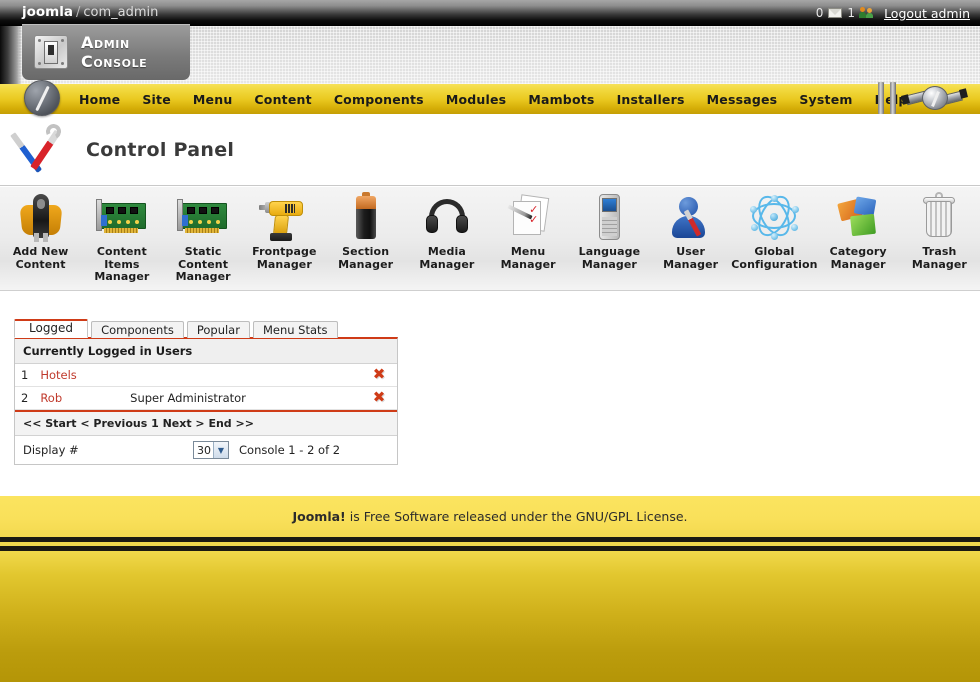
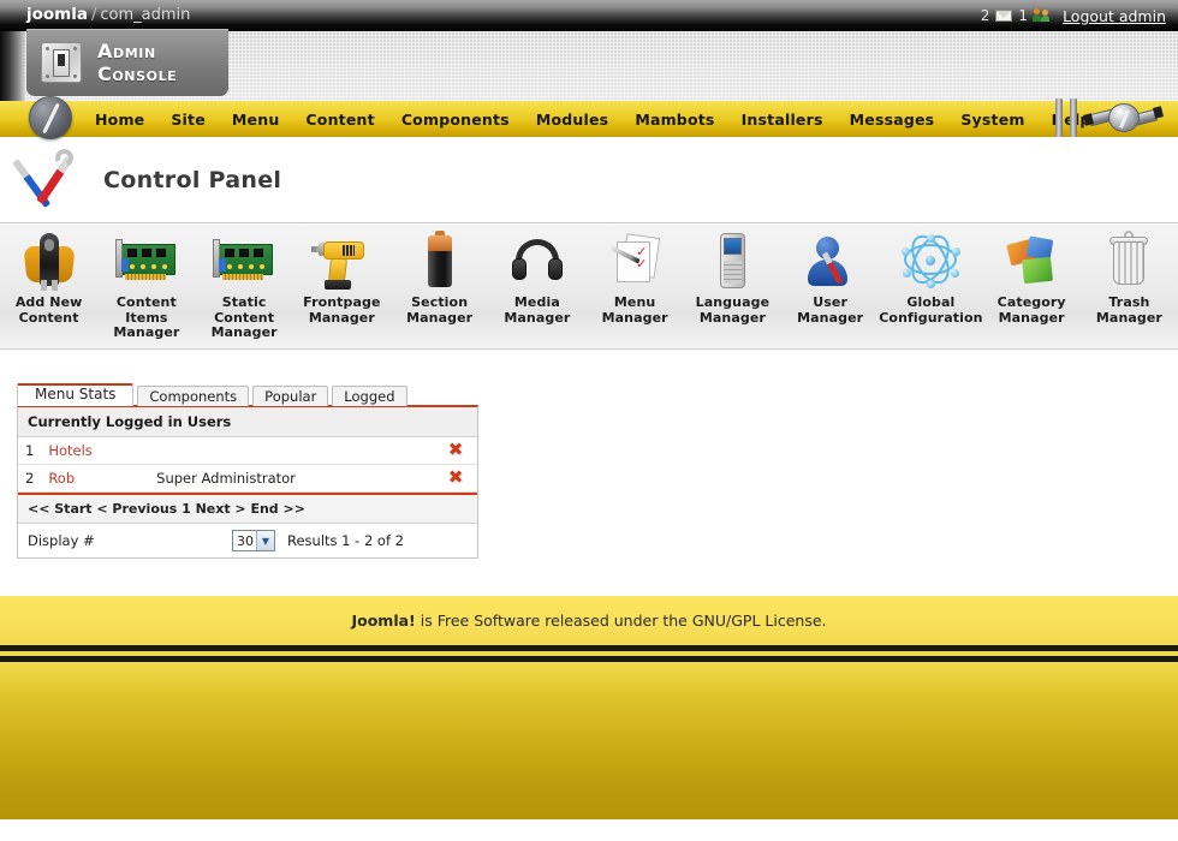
  joomla / com_admin
- 0
+ 2
  1
  Logout admin
  Admin Console
  Home
  Site
  Menu
  Content
  Components
  Modules
  Mambots
  Installers
  Messages
  System
  Control Panel
  Add New
  Content
  Content Items
  Manager
  Static Content
  Manager
  Frontpage
  Manager
  Section
  Manager
  Media
  Manager
  ✓
  ✓
  Menu
  Manager
  Language
  Manager
  User
  Manager
  Global
  Configuration
  Category
  Manager
  Trash
  Manager
- Logged
+ Menu Stats
  Components
  Popular
- Menu Stats
+ Logged
  Currently Logged in Users
  1	Hotels		✖
  2	Rob	Super Administrator	✖
  << Start < Previous 1 Next > End >>
  Display #
  30
  ▼
- Console 1 - 2 of 2
+ Results 1 - 2 of 2
  Joomla! is Free Software released under the GNU/GPL License.
